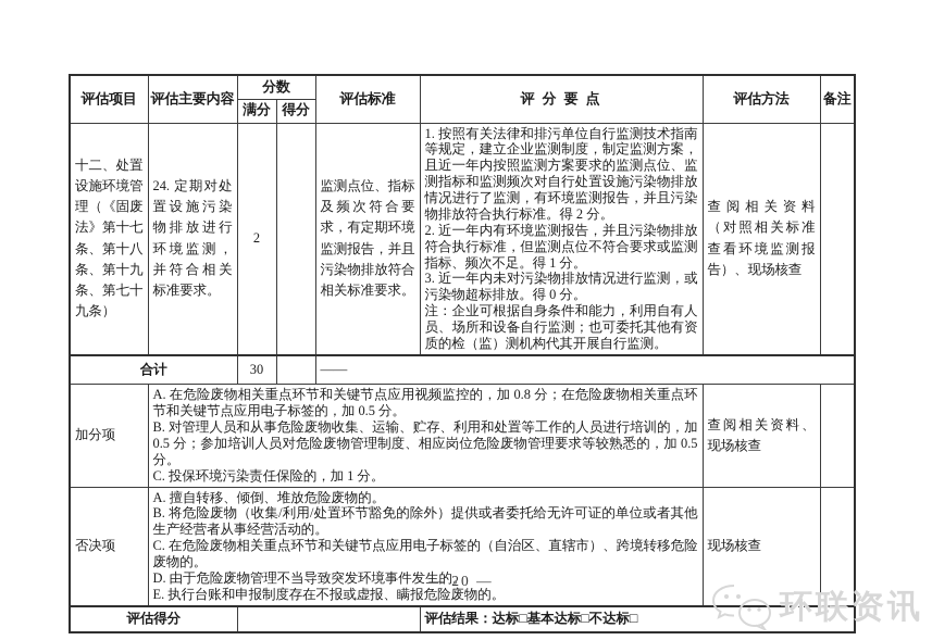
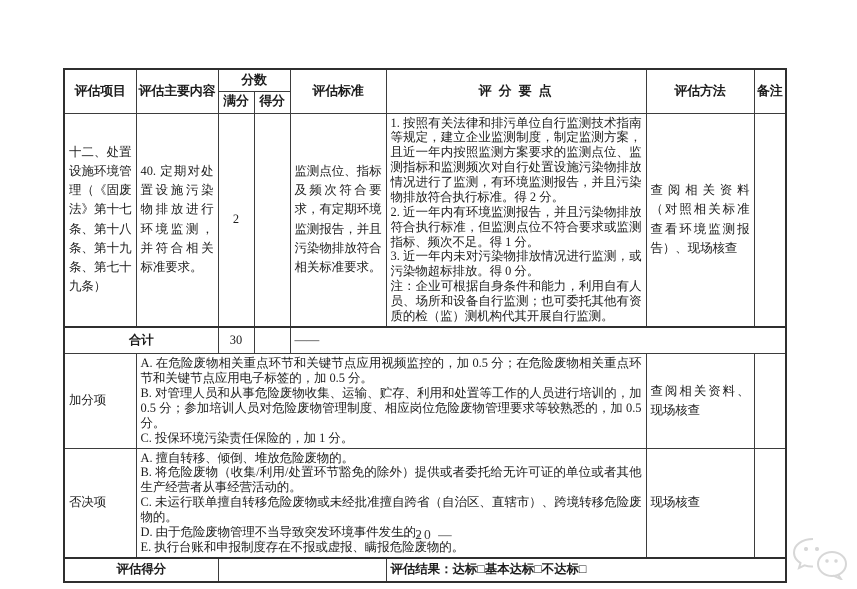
  评估项目	评估主要内容	分数	评估标准	评 分 要 点	评估方法	备注
  满分	得分
- 十二、处置设施环境管理（《固废法》第十七条、第十八条、第十九条、第七十九条）	24. 定期对处置设施污染物排放进行环境监测，并符合相关标准要求。	2		监测点位、指标及频次符合要求，有定期环境监测报告，并且污染物排放符合相关标准要求。	1. 按照有关法律和排污单位自行监测技术指南等规定，建立企业监测制度，制定监测方案，且近一年内按照监测方案要求的监测点位、监测指标和监测频次对自行处置设施污染物排放情况进行了监测，有环境监测报告，并且污染物排放符合执行标准。得 2 分。 2. 近一年内有环境监测报告，并且污染物排放符合执行标准，但监测点位不符合要求或监测指标、频次不足。得 1 分。 3. 近一年内未对污染物排放情况进行监测，或污染物超标排放。得 0 分。 注：企业可根据自身条件和能力，利用自有人员、场所和设备自行监测；也可委托其他有资质的检（监）测机构代其开展自行监测。	查阅相关资料（对照相关标准查看环境监测报告）、现场核查
+ 十二、处置设施环境管理（《固废法》第十七条、第十八条、第十九条、第七十九条）	40. 定期对处置设施污染物排放进行环境监测，并符合相关标准要求。	2		监测点位、指标及频次符合要求，有定期环境监测报告，并且污染物排放符合相关标准要求。	1. 按照有关法律和排污单位自行监测技术指南等规定，建立企业监测制度，制定监测方案，且近一年内按照监测方案要求的监测点位、监测指标和监测频次对自行处置设施污染物排放情况进行了监测，有环境监测报告，并且污染物排放符合执行标准。得 2 分。 2. 近一年内有环境监测报告，并且污染物排放符合执行标准，但监测点位不符合要求或监测指标、频次不足。得 1 分。 3. 近一年内未对污染物排放情况进行监测，或污染物超标排放。得 0 分。 注：企业可根据自身条件和能力，利用自有人员、场所和设备自行监测；也可委托其他有资质的检（监）测机构代其开展自行监测。	查阅相关资料（对照相关标准查看环境监测报告）、现场核查
  合计	30		——
- 加分项	A. 在危险废物相关重点环节和关键节点应用视频监控的，加 0.8 分；在危险废物相关重点环节和关键节点应用电子标签的，加 0.5 分。 B. 对管理人员和从事危险废物收集、运输、贮存、利用和处置等工作的人员进行培训的，加 0.5 分；参加培训人员对危险废物管理制度、相应岗位危险废物管理要求等较熟悉的，加 0.5 分。 C. 投保环境污染责任保险的，加 1 分。	查阅相关资料、现场核查
+ 加分项	A. 在危险废物相关重点环节和关键节点应用视频监控的，加 0.5 分；在危险废物相关重点环节和关键节点应用电子标签的，加 0.5 分。 B. 对管理人员和从事危险废物收集、运输、贮存、利用和处置等工作的人员进行培训的，加 0.5 分；参加培训人员对危险废物管理制度、相应岗位危险废物管理要求等较熟悉的，加 0.5 分。 C. 投保环境污染责任保险的，加 1 分。	查阅相关资料、现场核查
- 否决项	A. 擅自转移、倾倒、堆放危险废物的。 B. 将危险废物（收集/利用/处置环节豁免的除外）提供或者委托给无许可证的单位或者其他生产经营者从事经营活动的。 C. 在危险废物相关重点环节和关键节点应用电子标签的（自治区、直辖市）、跨境转移危险废物的。 D. 由于危险废物管理不当导致突发环境事件发生的。 E. 执行台账和申报制度存在不报或虚报、瞒报危险废物的。	现场核查
+ 否决项	A. 擅自转移、倾倒、堆放危险废物的。 B. 将危险废物（收集/利用/处置环节豁免的除外）提供或者委托给无许可证的单位或者其他生产经营者从事经营活动的。 C. 未运行联单擅自转移危险废物或未经批准擅自跨省（自治区、直辖市）、跨境转移危险废物的。 D. 由于危险废物管理不当导致突发环境事件发生的。 E. 执行台账和申报制度存在不报或虚报、瞒报危险废物的。	现场核查
  评估得分		评估结果：达标□基本达标□不达标□
  — 20 —
- 环联资讯
